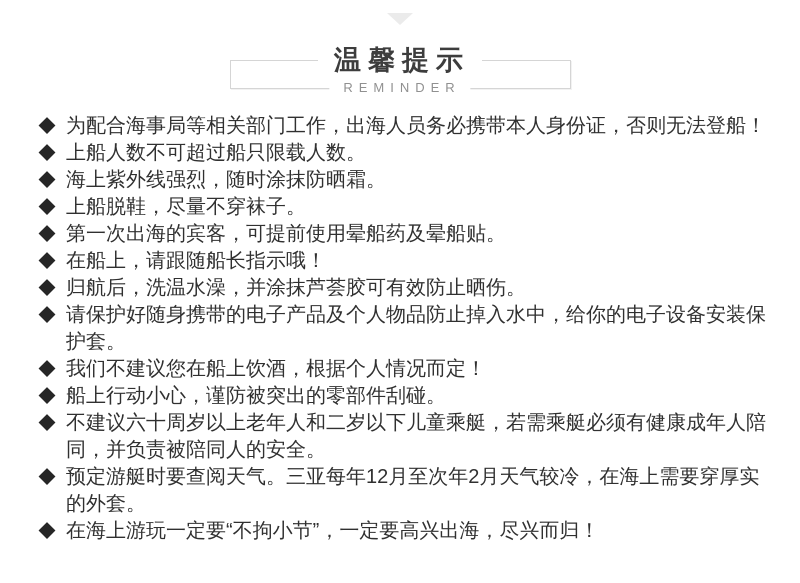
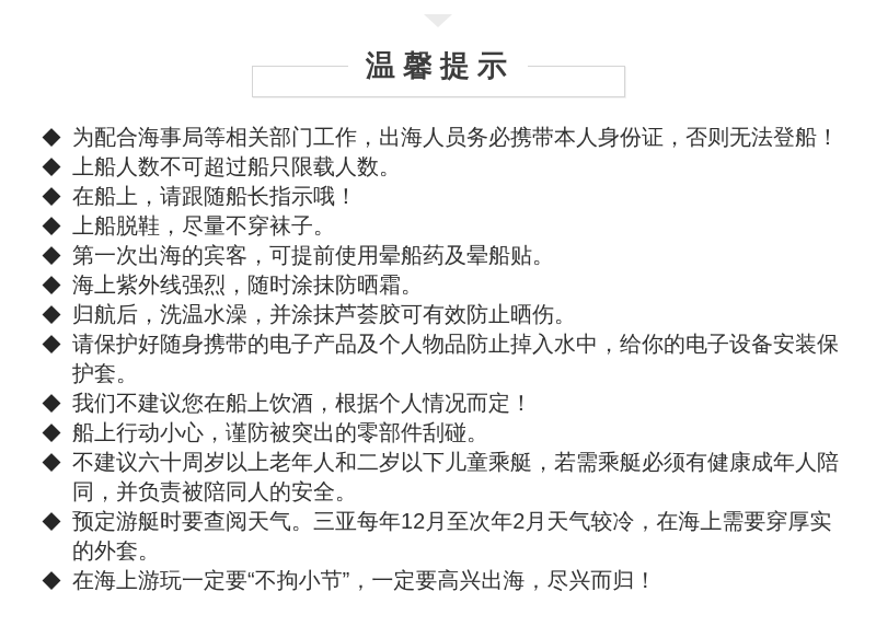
  温馨提示
- REMINDER
  ◆
  为配合海事局等相关部门工作，出海人员务必携带本人身份证，否则无法登船！
  ◆
  上船人数不可超过船只限载人数。
  ◆
- 海上紫外线强烈，随时涂抹防晒霜。
+ 在船上，请跟随船长指示哦！
  ◆
  上船脱鞋，尽量不穿袜子。
  ◆
  第一次出海的宾客，可提前使用晕船药及晕船贴。
  ◆
- 在船上，请跟随船长指示哦！
+ 海上紫外线强烈，随时涂抹防晒霜。
  ◆
  归航后，洗温水澡，并涂抹芦荟胶可有效防止晒伤。
  ◆
  请保护好随身携带的电子产品及个人物品防止掉入水中，给你的电子设备安装保护套。
  ◆
  我们不建议您在船上饮酒，根据个人情况而定！
  ◆
  船上行动小心，谨防被突出的零部件刮碰。
  ◆
  不建议六十周岁以上老年人和二岁以下儿童乘艇，若需乘艇必须有健康成年人陪同，并负责被陪同人的安全。
  ◆
  预定游艇时要查阅天气。三亚每年12月至次年2月天气较冷，在海上需要穿厚实的外套。
  ◆
  在海上游玩一定要“不拘小节”，一定要高兴出海，尽兴而归！
